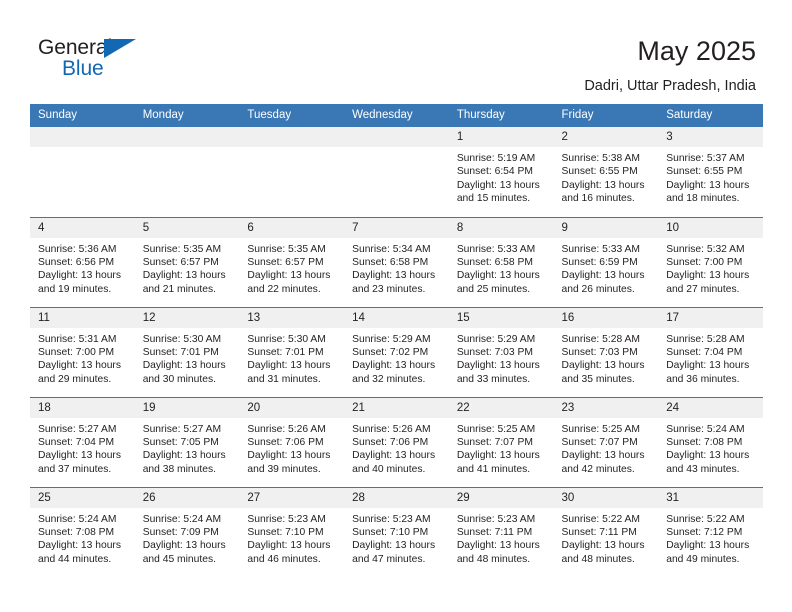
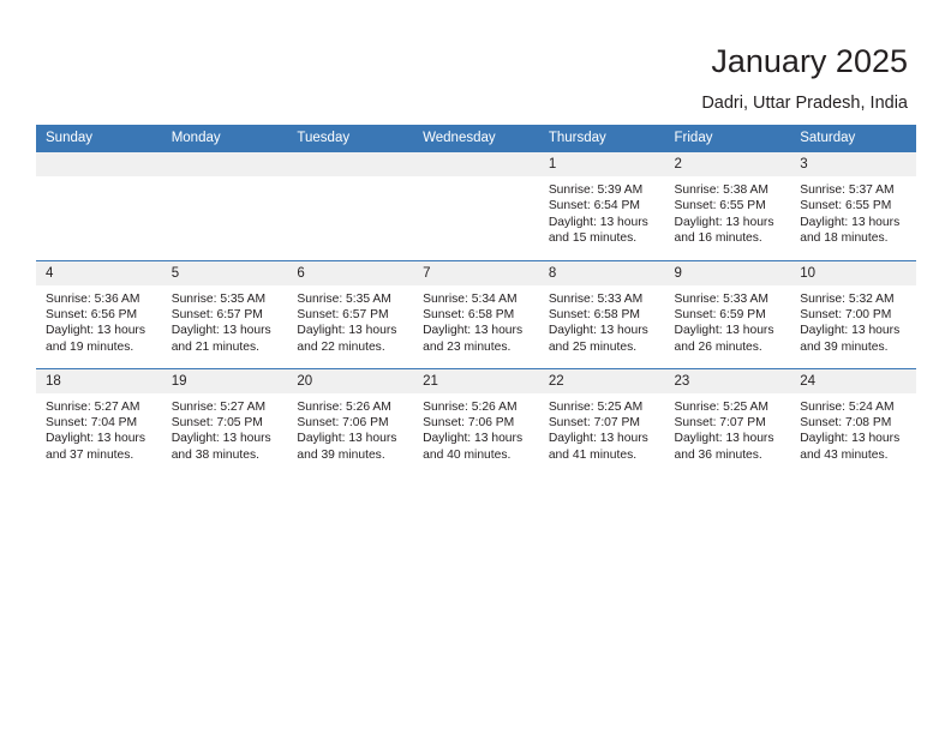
- General
- Blue
- May 2025
+ January 2025
  Dadri, Uttar Pradesh, India
  Sunday	Monday	Tuesday	Wednesday	Thursday	Friday	Saturday
- 				1Sunrise: 5:19 AMSunset: 6:54 PMDaylight: 13 hoursand 15 minutes.	2Sunrise: 5:38 AMSunset: 6:55 PMDaylight: 13 hoursand 16 minutes.	3Sunrise: 5:37 AMSunset: 6:55 PMDaylight: 13 hoursand 18 minutes.
+ 				1Sunrise: 5:39 AMSunset: 6:54 PMDaylight: 13 hoursand 15 minutes.	2Sunrise: 5:38 AMSunset: 6:55 PMDaylight: 13 hoursand 16 minutes.	3Sunrise: 5:37 AMSunset: 6:55 PMDaylight: 13 hoursand 18 minutes.
- 4Sunrise: 5:36 AMSunset: 6:56 PMDaylight: 13 hoursand 19 minutes.	5Sunrise: 5:35 AMSunset: 6:57 PMDaylight: 13 hoursand 21 minutes.	6Sunrise: 5:35 AMSunset: 6:57 PMDaylight: 13 hoursand 22 minutes.	7Sunrise: 5:34 AMSunset: 6:58 PMDaylight: 13 hoursand 23 minutes.	8Sunrise: 5:33 AMSunset: 6:58 PMDaylight: 13 hoursand 25 minutes.	9Sunrise: 5:33 AMSunset: 6:59 PMDaylight: 13 hoursand 26 minutes.	10Sunrise: 5:32 AMSunset: 7:00 PMDaylight: 13 hoursand 27 minutes.
+ 4Sunrise: 5:36 AMSunset: 6:56 PMDaylight: 13 hoursand 19 minutes.	5Sunrise: 5:35 AMSunset: 6:57 PMDaylight: 13 hoursand 21 minutes.	6Sunrise: 5:35 AMSunset: 6:57 PMDaylight: 13 hoursand 22 minutes.	7Sunrise: 5:34 AMSunset: 6:58 PMDaylight: 13 hoursand 23 minutes.	8Sunrise: 5:33 AMSunset: 6:58 PMDaylight: 13 hoursand 25 minutes.	9Sunrise: 5:33 AMSunset: 6:59 PMDaylight: 13 hoursand 26 minutes.	10Sunrise: 5:32 AMSunset: 7:00 PMDaylight: 13 hoursand 39 minutes.
- 11Sunrise: 5:31 AMSunset: 7:00 PMDaylight: 13 hoursand 29 minutes.	12Sunrise: 5:30 AMSunset: 7:01 PMDaylight: 13 hoursand 30 minutes.	13Sunrise: 5:30 AMSunset: 7:01 PMDaylight: 13 hoursand 31 minutes.	14Sunrise: 5:29 AMSunset: 7:02 PMDaylight: 13 hoursand 32 minutes.	15Sunrise: 5:29 AMSunset: 7:03 PMDaylight: 13 hoursand 33 minutes.	16Sunrise: 5:28 AMSunset: 7:03 PMDaylight: 13 hoursand 35 minutes.	17Sunrise: 5:28 AMSunset: 7:04 PMDaylight: 13 hoursand 36 minutes.
- 18Sunrise: 5:27 AMSunset: 7:04 PMDaylight: 13 hoursand 37 minutes.	19Sunrise: 5:27 AMSunset: 7:05 PMDaylight: 13 hoursand 38 minutes.	20Sunrise: 5:26 AMSunset: 7:06 PMDaylight: 13 hoursand 39 minutes.	21Sunrise: 5:26 AMSunset: 7:06 PMDaylight: 13 hoursand 40 minutes.	22Sunrise: 5:25 AMSunset: 7:07 PMDaylight: 13 hoursand 41 minutes.	23Sunrise: 5:25 AMSunset: 7:07 PMDaylight: 13 hoursand 42 minutes.	24Sunrise: 5:24 AMSunset: 7:08 PMDaylight: 13 hoursand 43 minutes.
+ 18Sunrise: 5:27 AMSunset: 7:04 PMDaylight: 13 hoursand 37 minutes.	19Sunrise: 5:27 AMSunset: 7:05 PMDaylight: 13 hoursand 38 minutes.	20Sunrise: 5:26 AMSunset: 7:06 PMDaylight: 13 hoursand 39 minutes.	21Sunrise: 5:26 AMSunset: 7:06 PMDaylight: 13 hoursand 40 minutes.	22Sunrise: 5:25 AMSunset: 7:07 PMDaylight: 13 hoursand 41 minutes.	23Sunrise: 5:25 AMSunset: 7:07 PMDaylight: 13 hoursand 36 minutes.	24Sunrise: 5:24 AMSunset: 7:08 PMDaylight: 13 hoursand 43 minutes.
- 25Sunrise: 5:24 AMSunset: 7:08 PMDaylight: 13 hoursand 44 minutes.	26Sunrise: 5:24 AMSunset: 7:09 PMDaylight: 13 hoursand 45 minutes.	27Sunrise: 5:23 AMSunset: 7:10 PMDaylight: 13 hoursand 46 minutes.	28Sunrise: 5:23 AMSunset: 7:10 PMDaylight: 13 hoursand 47 minutes.	29Sunrise: 5:23 AMSunset: 7:11 PMDaylight: 13 hoursand 48 minutes.	30Sunrise: 5:22 AMSunset: 7:11 PMDaylight: 13 hoursand 48 minutes.	31Sunrise: 5:22 AMSunset: 7:12 PMDaylight: 13 hoursand 49 minutes.
